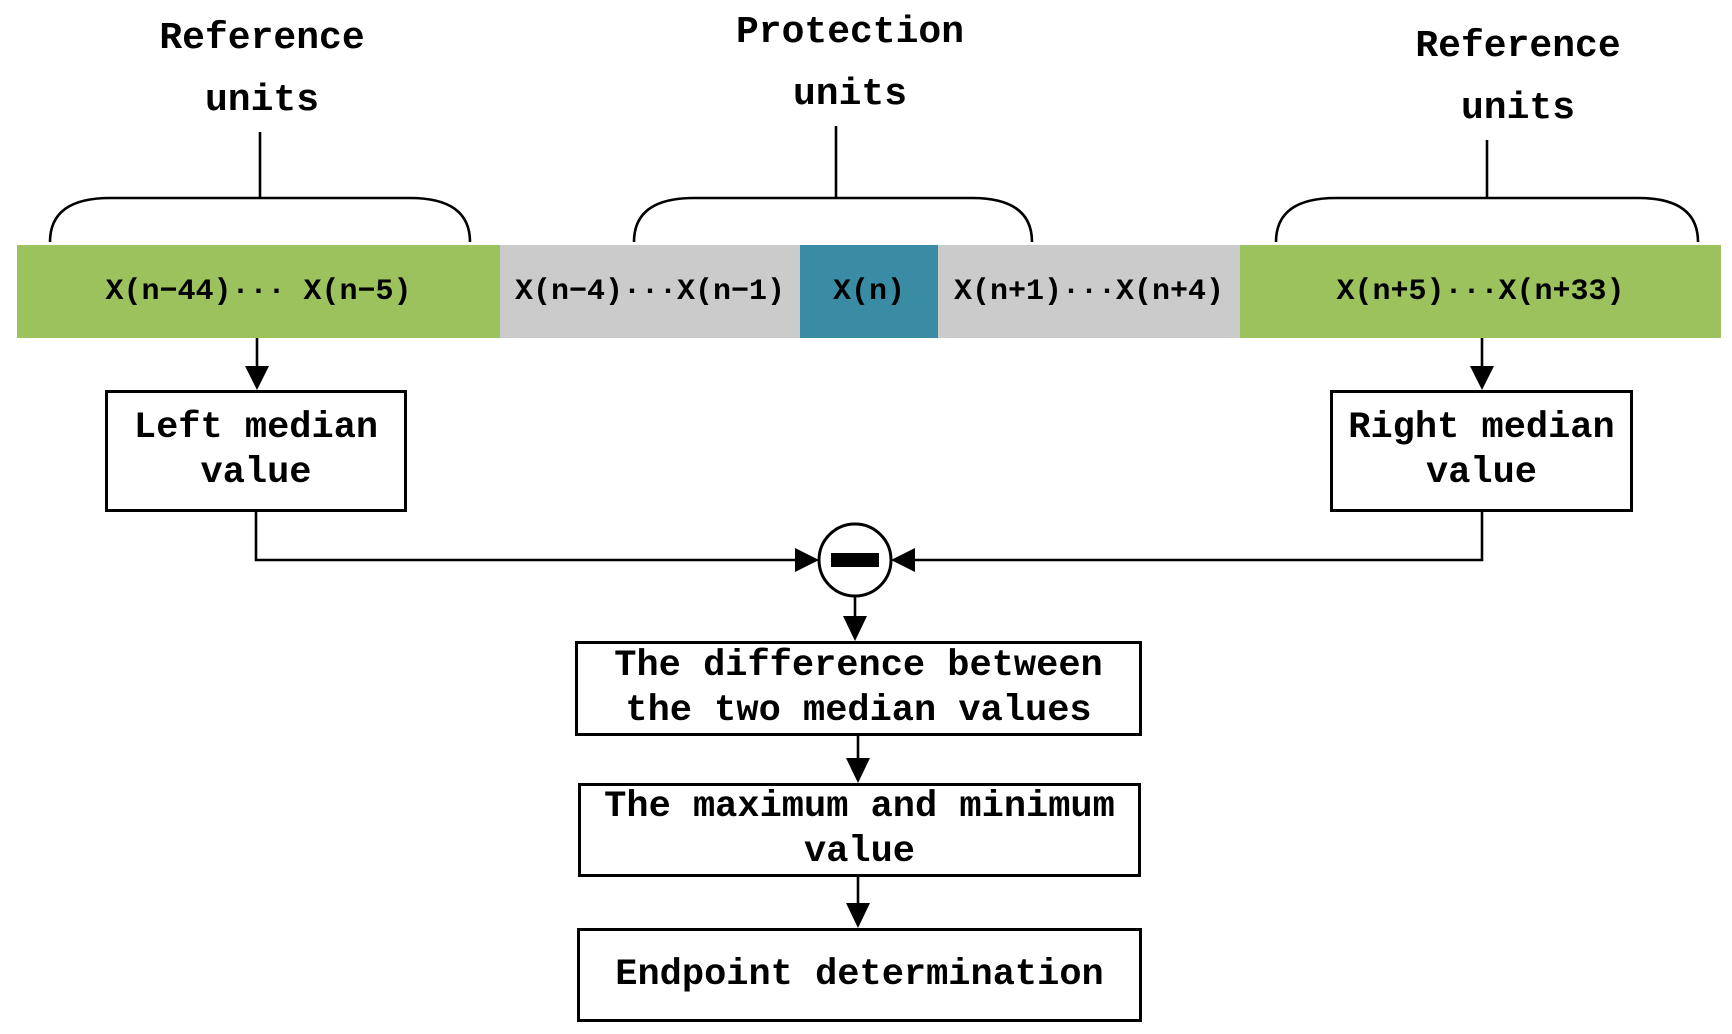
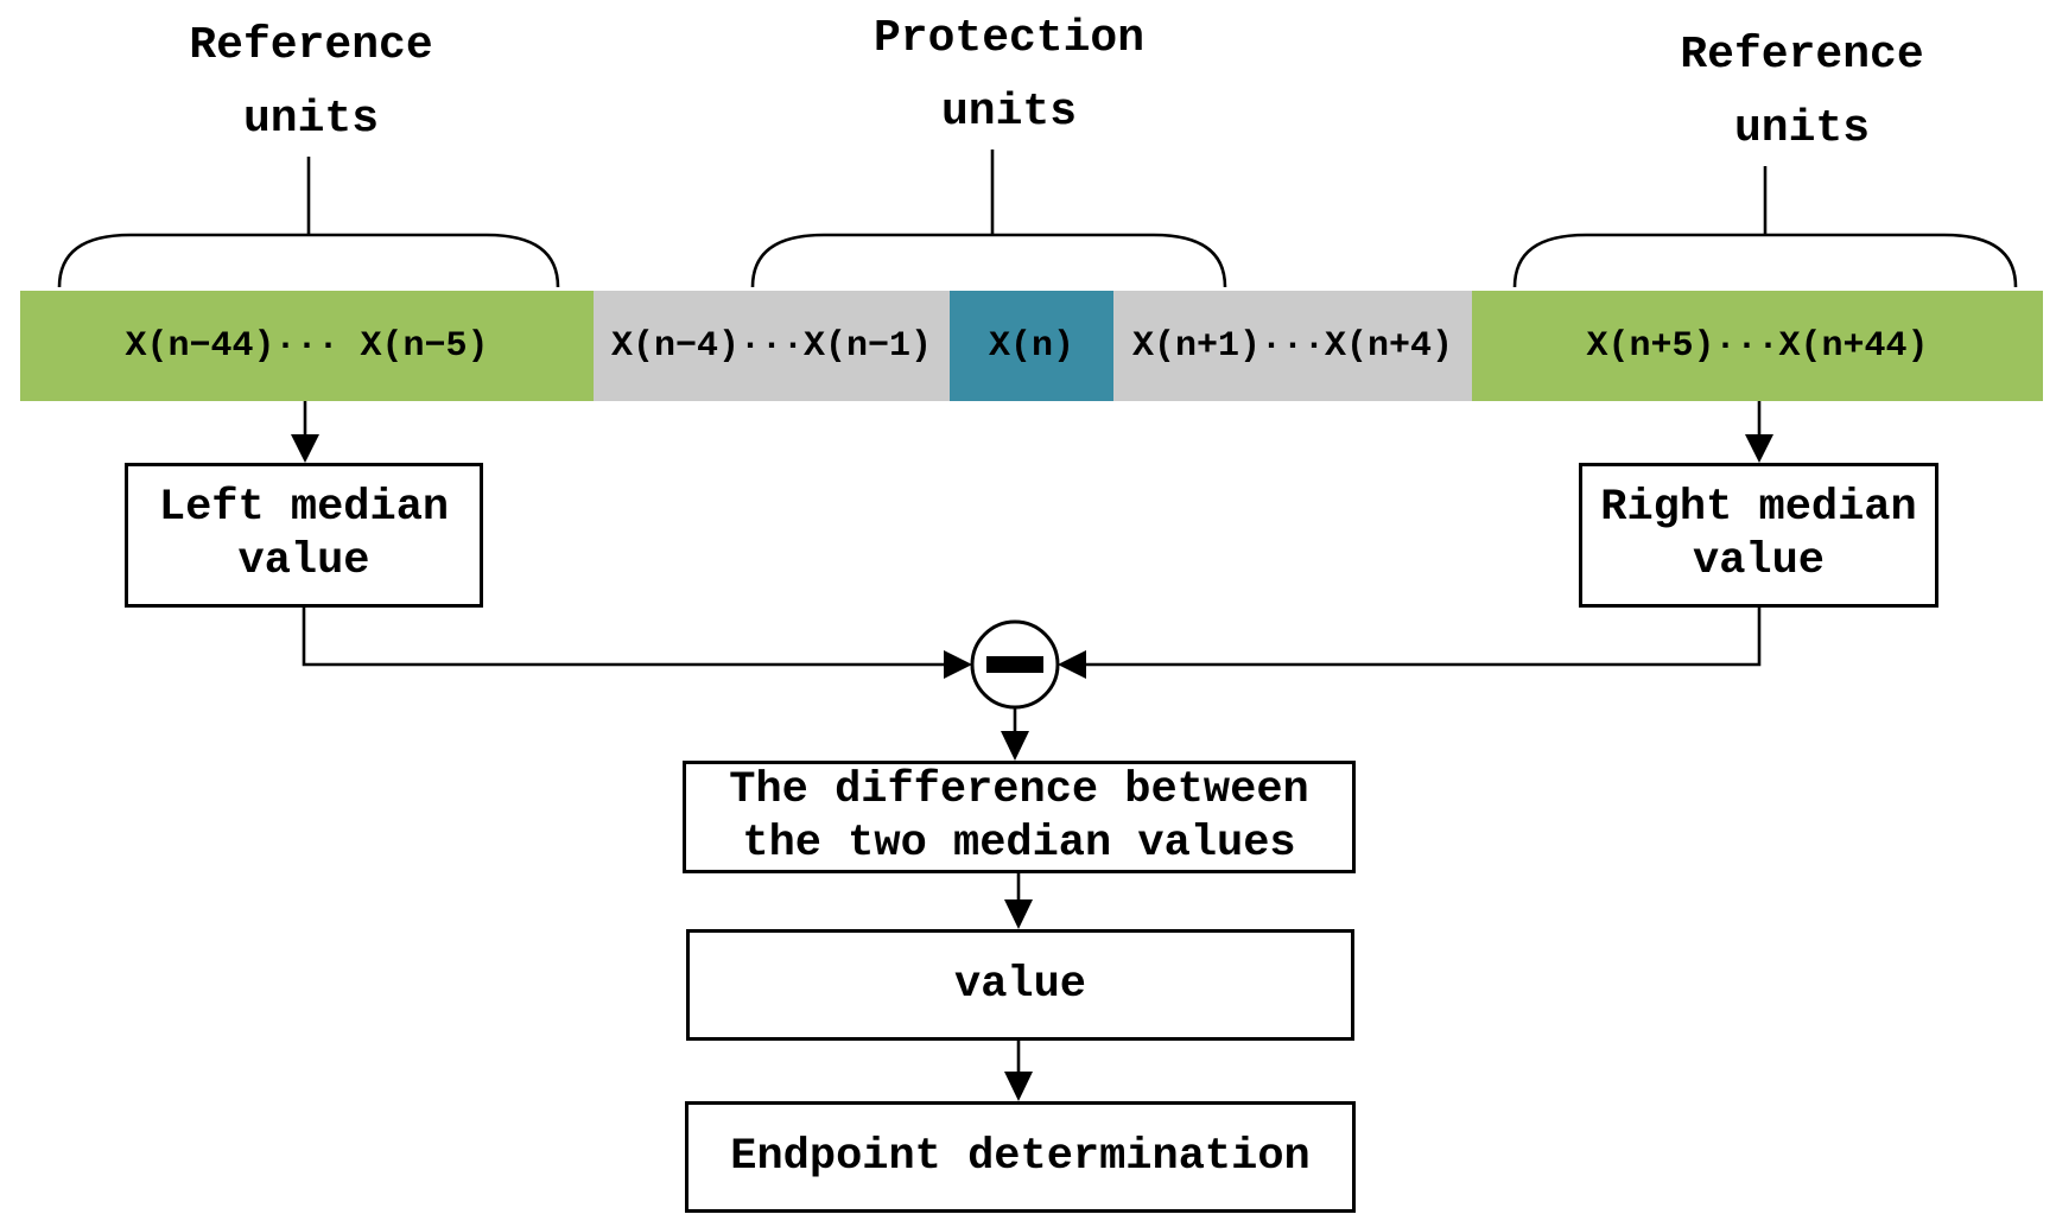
  Reference
  units
  Protection
  units
  Reference
  units
  X(n−44)··· X(n−5)
  X(n−4)···X(n−1)
  X(n)
  X(n+1)···X(n+4)
- X(n+5)···X(n+33)
+ X(n+5)···X(n+44)
  Left median
  value
  Right median
  value
  The difference between
  the two median values
- The maximum and minimum
  value
  Endpoint determination
